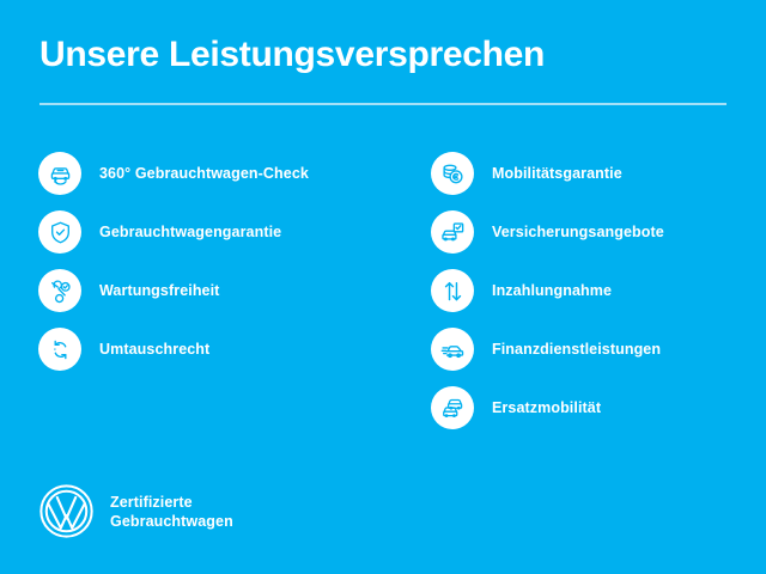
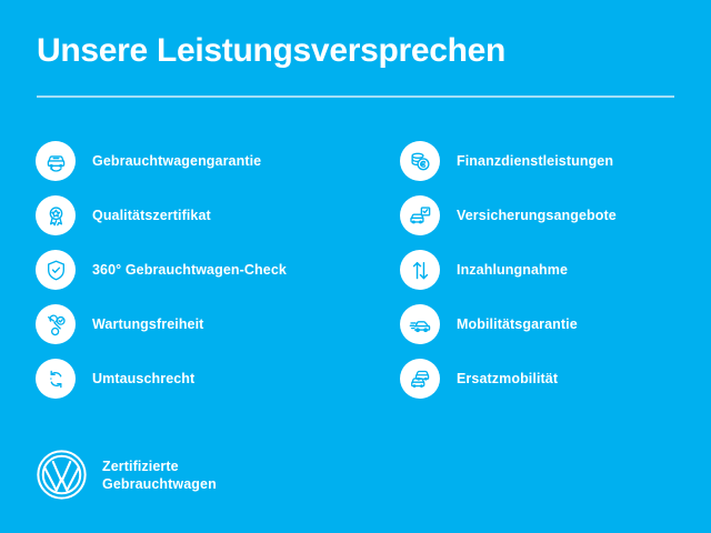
  Unsere Leistungsversprechen
- 360° Gebrauchtwagen-Check
+ Gebrauchtwagengarantie
+ Qualitätszertifikat
- Gebrauchtwagengarantie
+ 360° Gebrauchtwagen-Check
  Wartungsfreiheit
  Umtauschrecht
- Mobilitätsgarantie
+ Finanzdienstleistungen
  Versicherungsangebote
  Inzahlungnahme
- Finanzdienstleistungen
+ Mobilitätsgarantie
  Ersatzmobilität
  Zertifizierte
  Gebrauchtwagen
